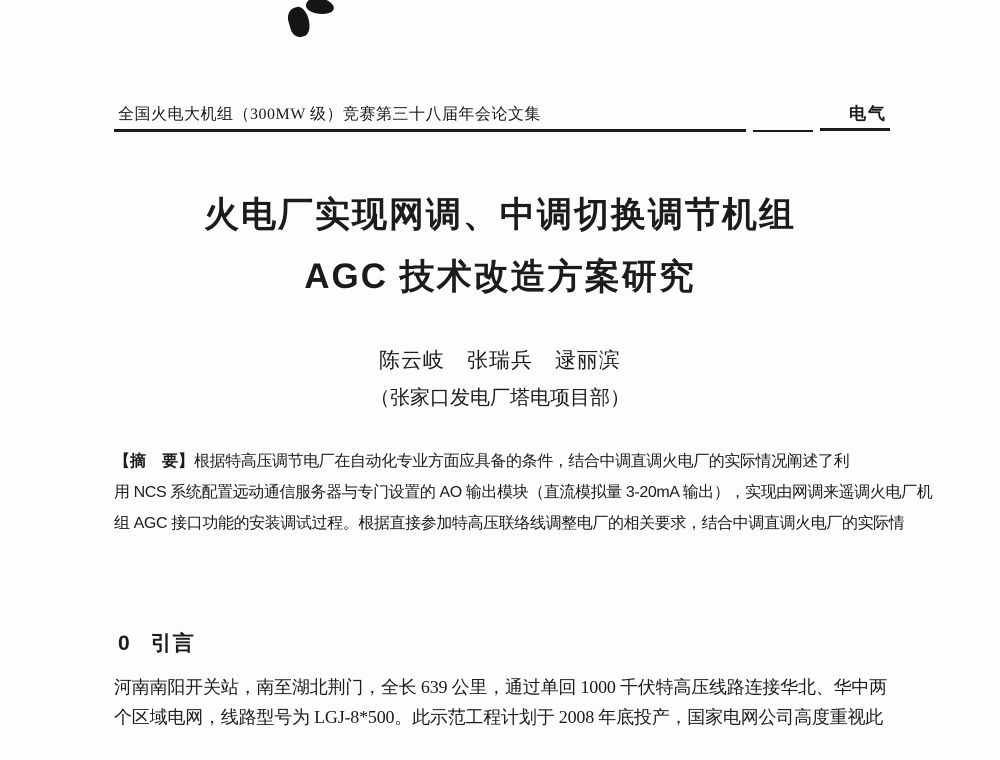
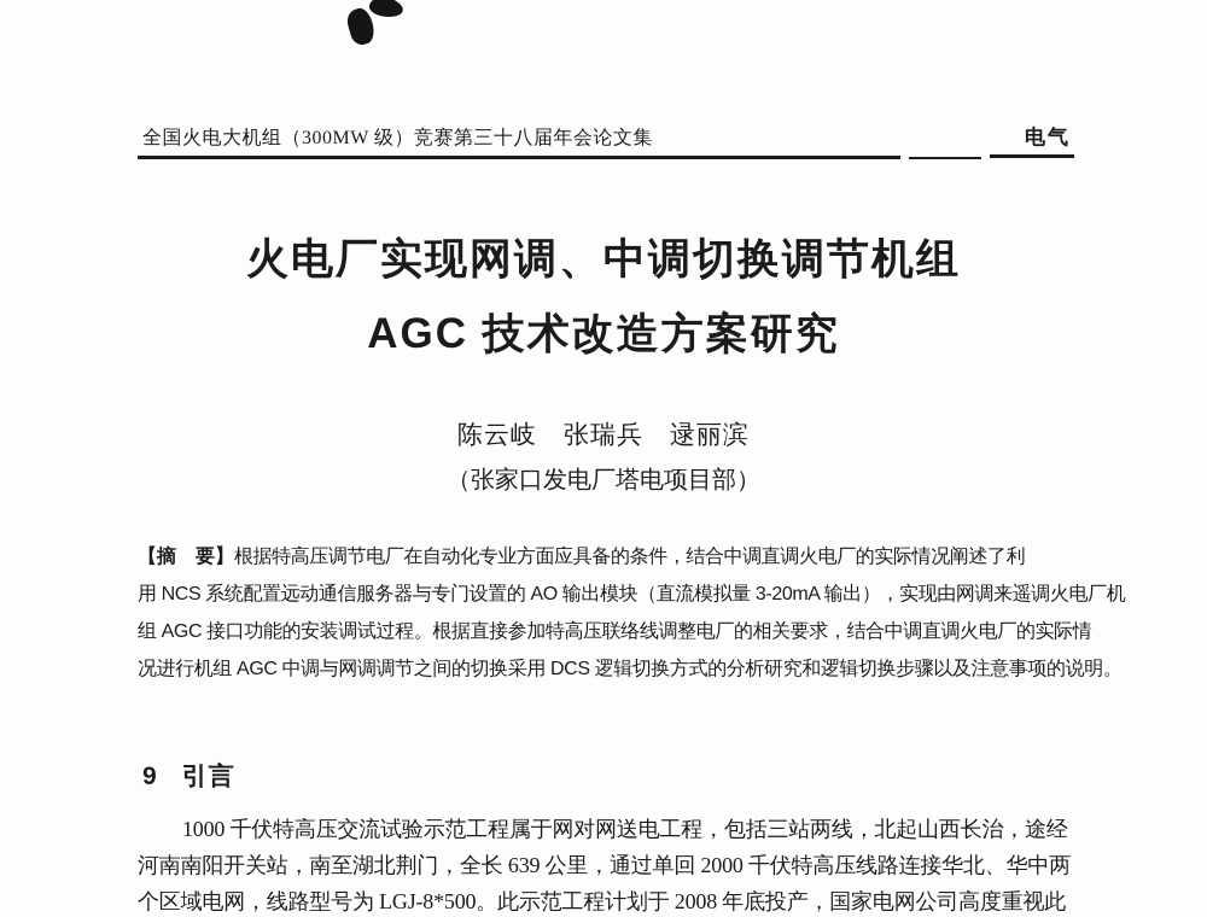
  全国火电大机组（300MW 级）竞赛第三十八届年会论文集
  电气
  火电厂实现网调、中调切换调节机组
  AGC 技术改造方案研究
  陈云岐 张瑞兵 逯丽滨
  （张家口发电厂塔电项目部）
  【摘 要】根据特高压调节电厂在自动化专业方面应具备的条件，结合中调直调火电厂的实际情况阐述了利
  用 NCS 系统配置远动通信服务器与专门设置的 AO 输出模块（直流模拟量 3-20mA 输出），实现由网调来遥调火电厂机
  组 AGC 接口功能的安装调试过程。根据直接参加特高压联络线调整电厂的相关要求，结合中调直调火电厂的实际情
+ 况进行机组 AGC 中调与网调调节之间的切换采用 DCS 逻辑切换方式的分析研究和逻辑切换步骤以及注意事项的说明。
- 0 引言
+ 9 引言
+ 1000 千伏特高压交流试验示范工程属于网对网送电工程，包括三站两线，北起山西长治，途经
- 河南南阳开关站，南至湖北荆门，全长 639 公里，通过单回 1000 千伏特高压线路连接华北、华中两
+ 河南南阳开关站，南至湖北荆门，全长 639 公里，通过单回 2000 千伏特高压线路连接华北、华中两
  个区域电网，线路型号为 LGJ-8*500。此示范工程计划于 2008 年底投产，国家电网公司高度重视此
